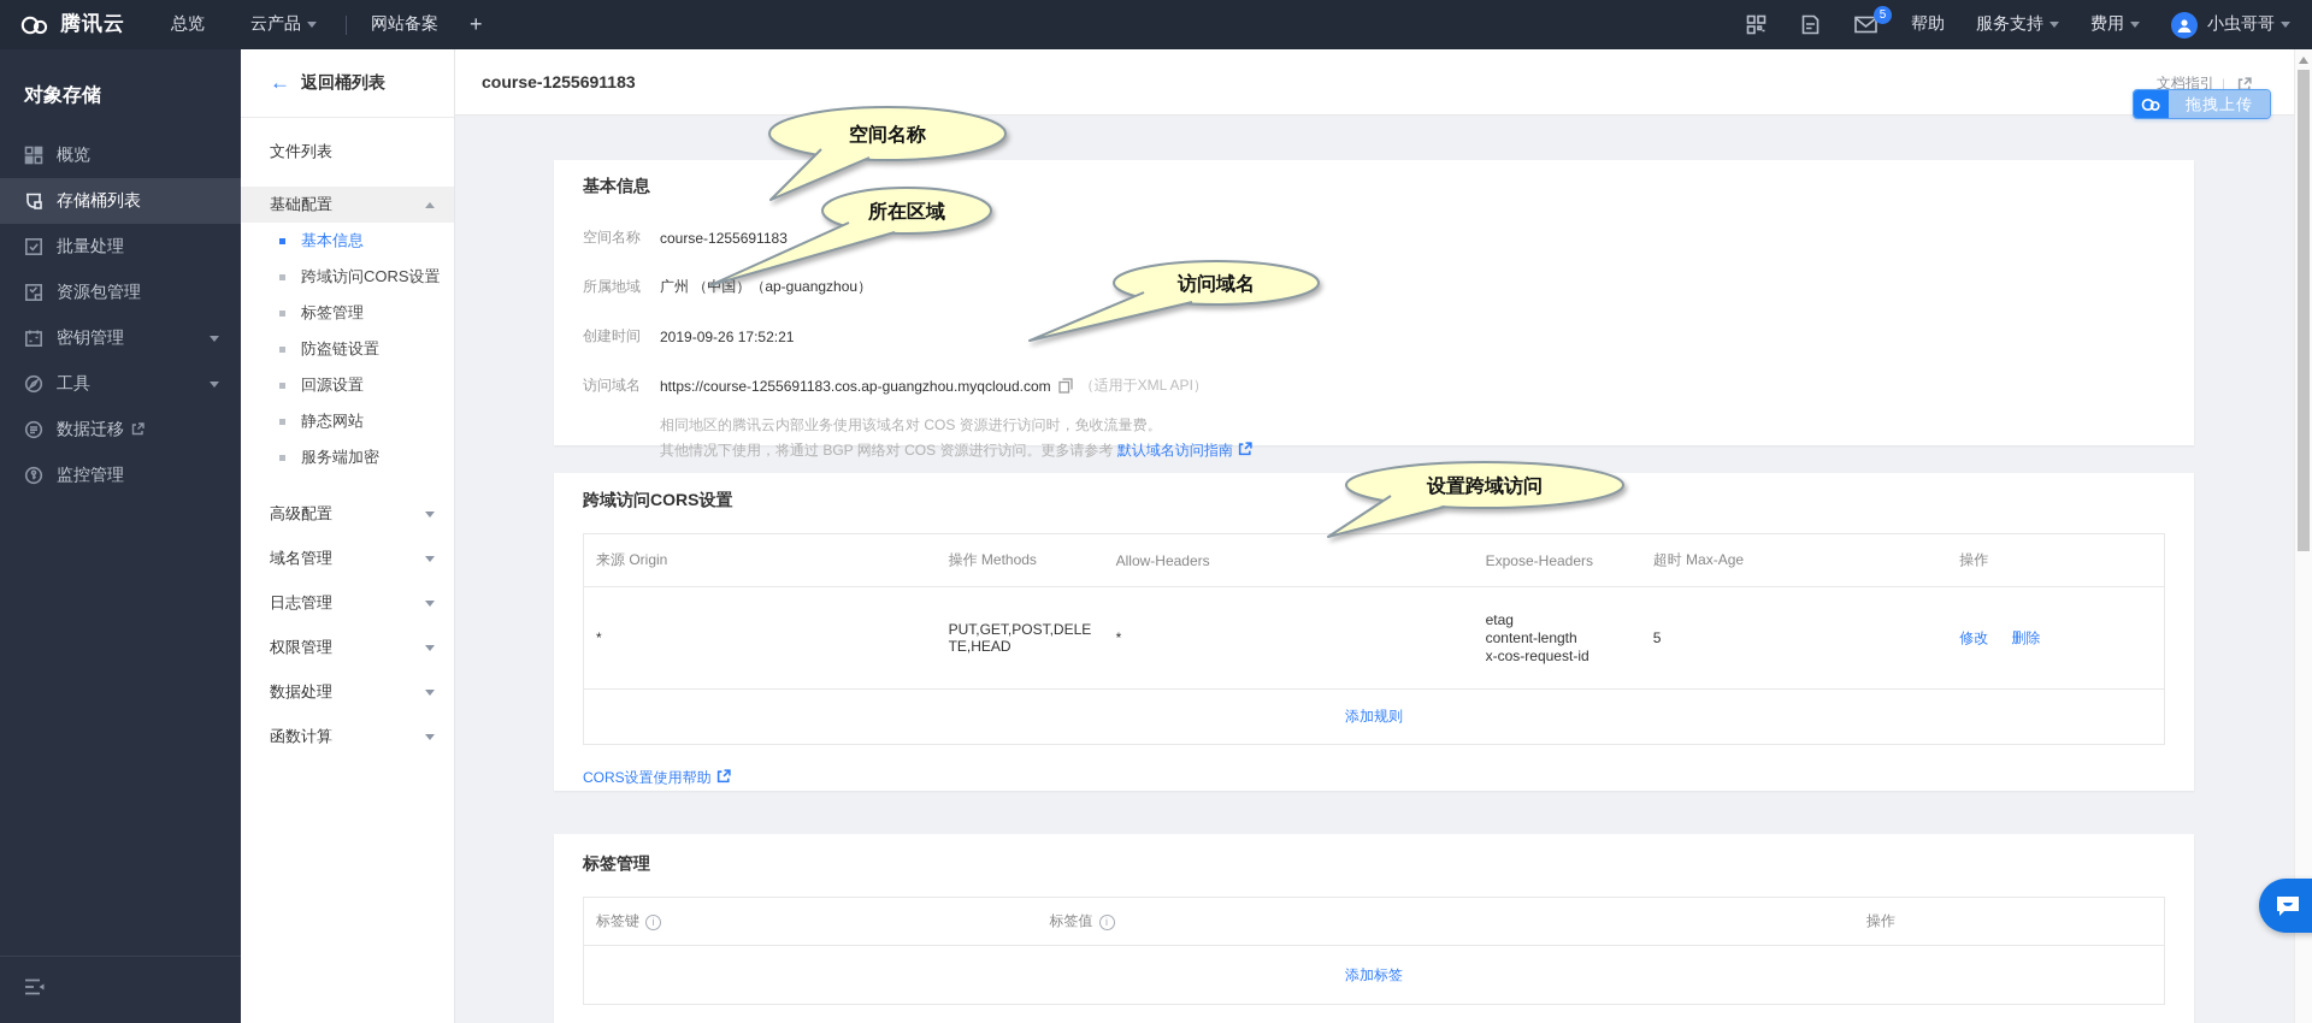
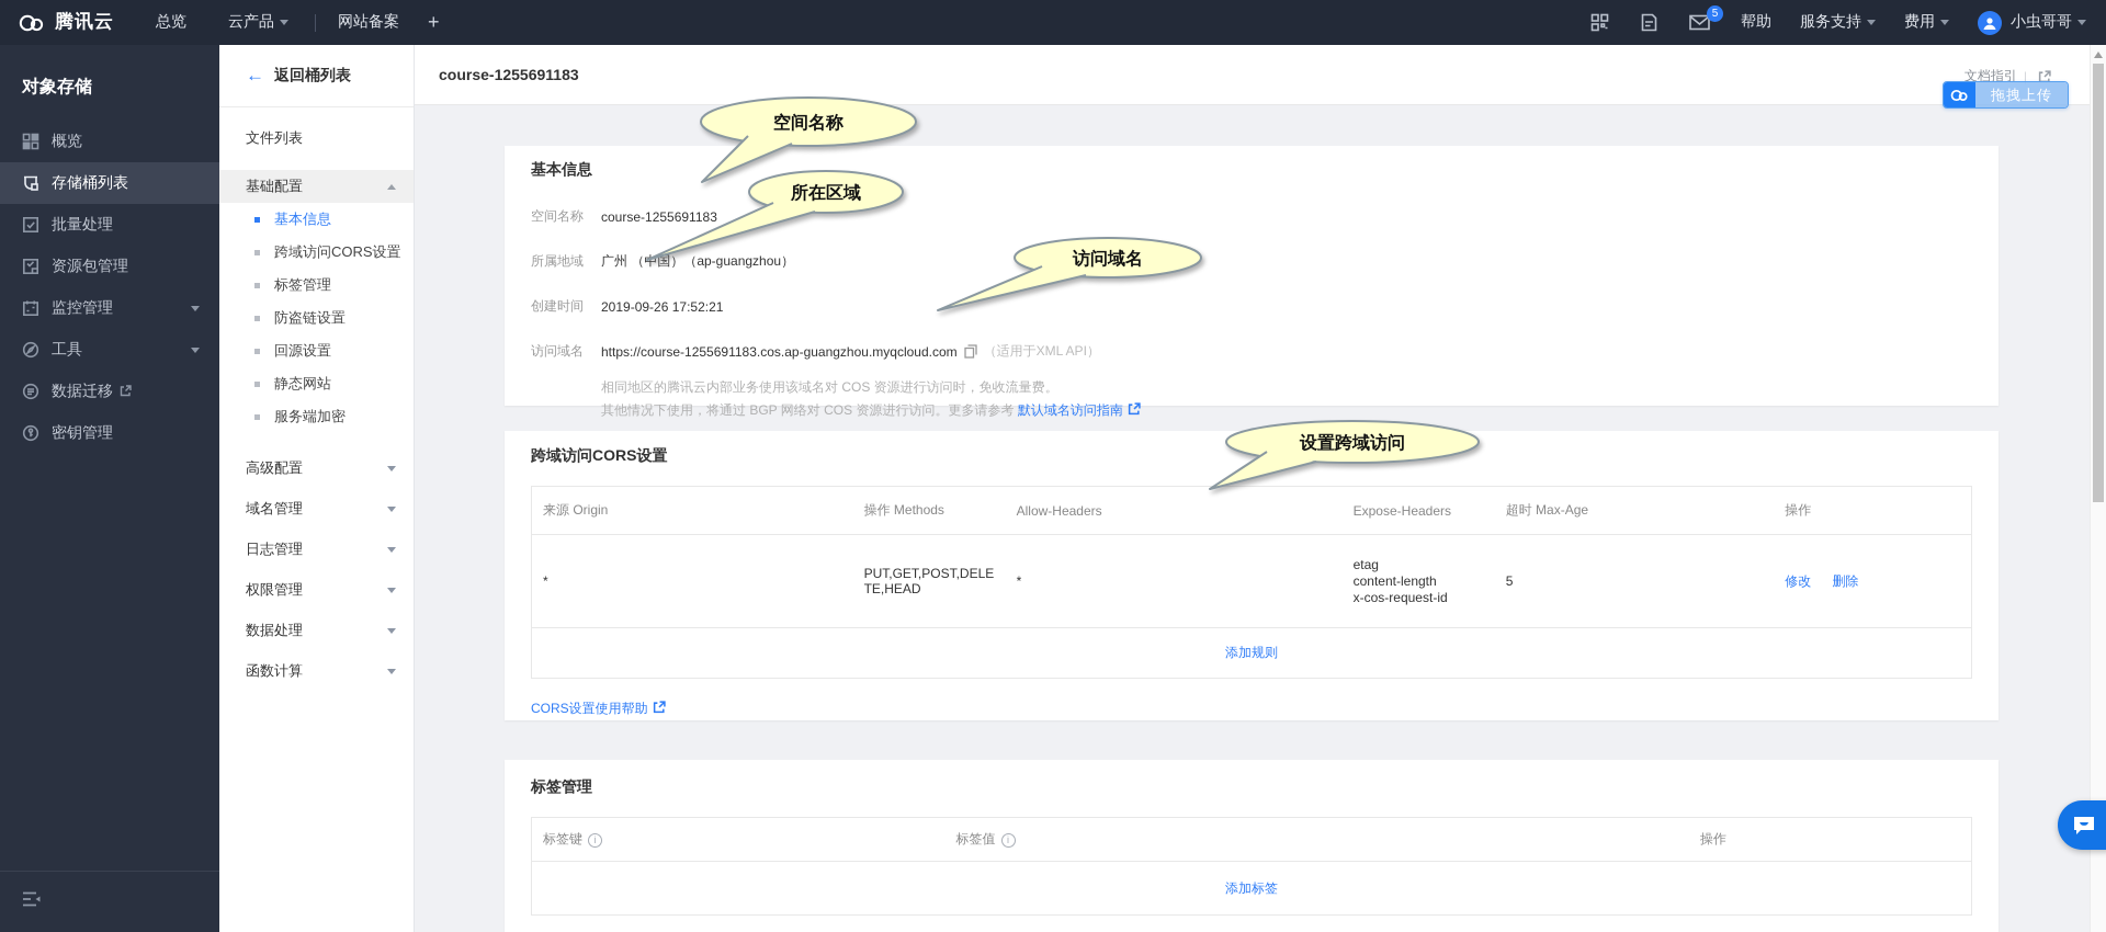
  腾讯云
  总览
  云产品
  网站备案
  +
  5
  帮助
  服务支持
  费用
  小虫哥哥
  对象存储
  概览
  存储桶列表
  批量处理
  资源包管理
- 密钥管理
+ 监控管理
  工具
  数据迁移
- 监控管理
+ 密钥管理
  ←
  返回桶列表
  文件列表
  基础配置
  基本信息
  跨域访问CORS设置
  标签管理
  防盗链设置
  回源设置
  静态网站
  服务端加密
  高级配置
  域名管理
  日志管理
  权限管理
  数据处理
  函数计算
  course-1255691183
  文档指引
  |
  拖拽上传
  基本信息
  空间名称
  course-1255691183
  所属地域
  广州 （中国）（ap-guangzhou）
  创建时间
  2019-09-26 17:52:21
  访问域名
  https://course-1255691183.cos.ap-guangzhou.myqcloud.com
  （适用于XML API）
  相同地区的腾讯云内部业务使用该域名对 COS 资源进行访问时，免收流量费。
  其他情况下使用，将通过 BGP 网络对 COS 资源进行访问。更多请参考 默认域名访问指南
  跨域访问CORS设置
  来源 Origin
  操作 Methods
  Allow-Headers
  Expose-Headers
  超时 Max-Age
  操作
  *
  PUT,GET,POST,DELETE,HEAD
  *
  etag
  content-length
  x-cos-request-id
  5
  修改 删除
  添加规则
  CORS设置使用帮助
  标签管理
  标签键 i
  标签值 i
  操作
  添加标签
  空间名称
  所在区域
  访问域名
  设置跨域访问
